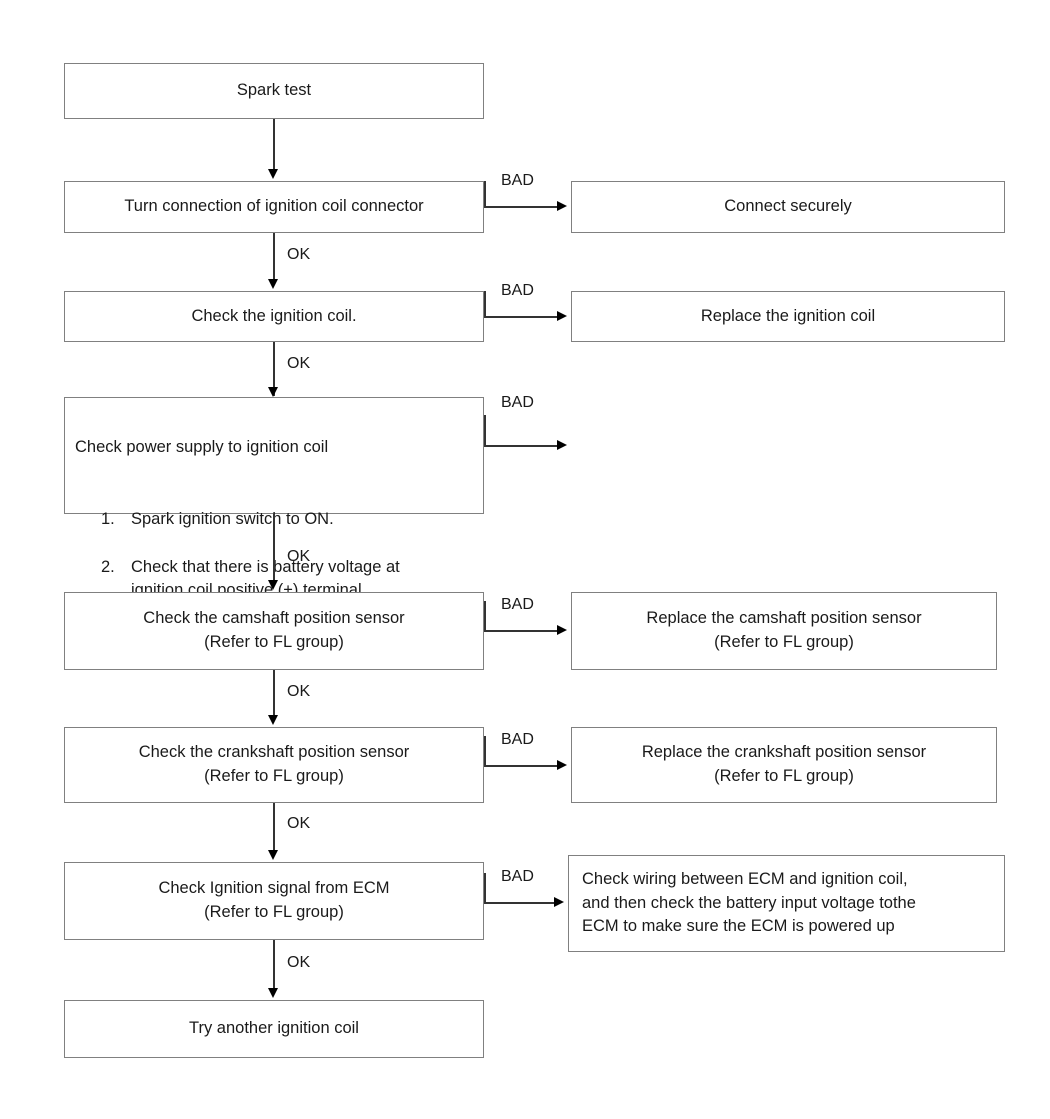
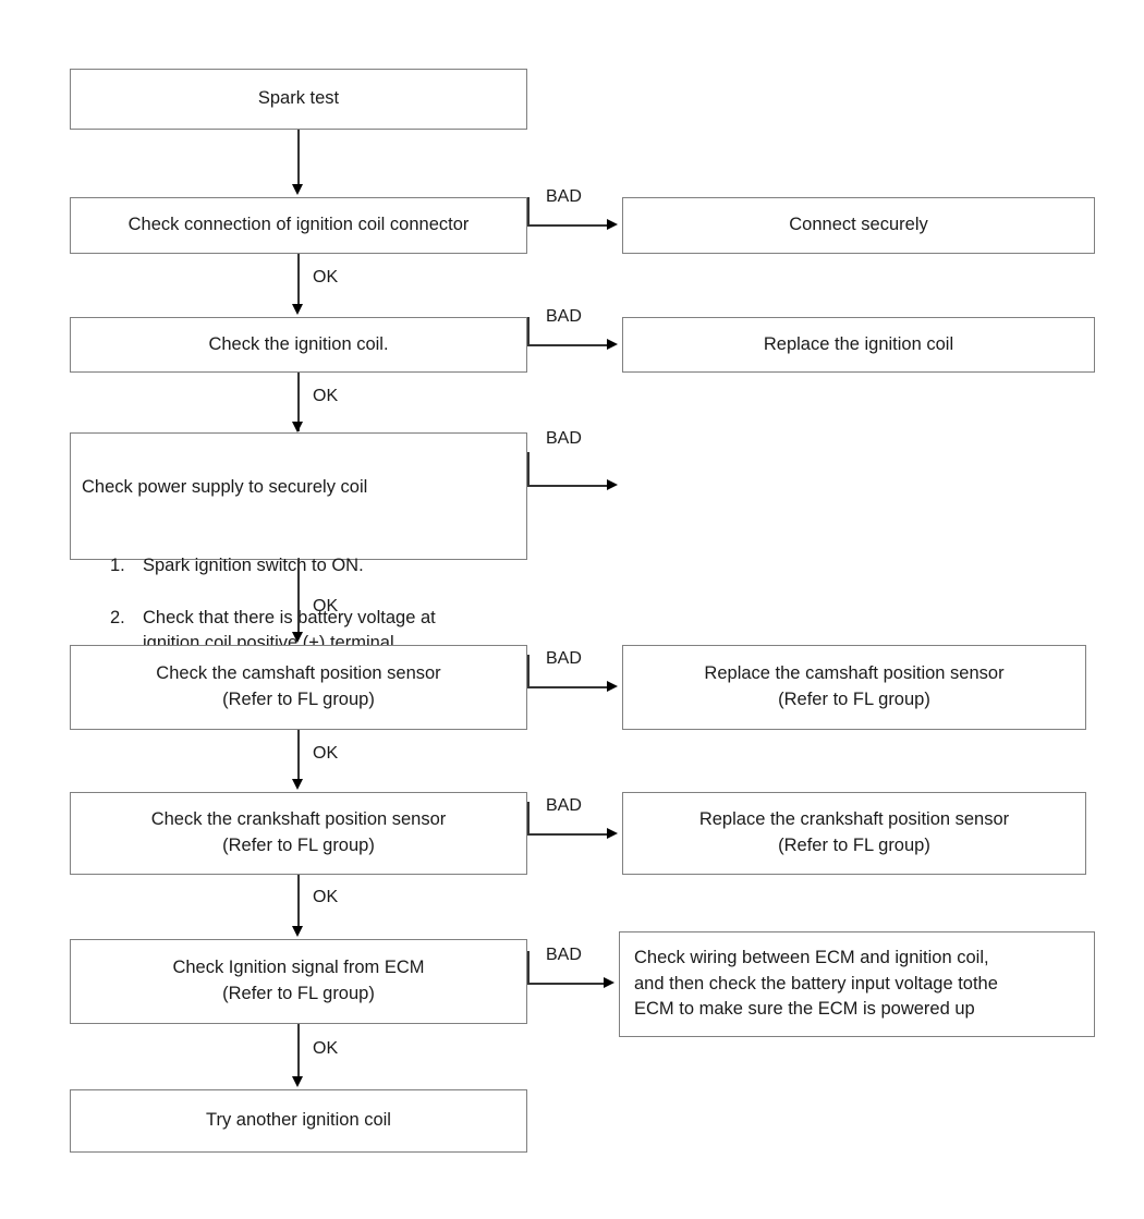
  Spark test
- Turn connection of ignition coil connector
+ Check connection of ignition coil connector
  Check the ignition coil.
- Check power supply to ignition coil
+ Check power supply to securely coil
  1.
  Spark ignition switch to ON.
  2.
  Check that there is battery voltage at
  ignition coil positive (+) terminal.
  Check the camshaft position sensor
  (Refer to FL group)
  Check the crankshaft position sensor
  (Refer to FL group)
  Check Ignition signal from ECM
  (Refer to FL group)
  Try another ignition coil
  Connect securely
  Replace the ignition coil
  Replace the camshaft position sensor
  (Refer to FL group)
  Replace the crankshaft position sensor
  (Refer to FL group)
  Check wiring between ECM and ignition coil,
  and then check the battery input voltage tothe
  ECM to make sure the ECM is powered up
  OK
  OK
  OK
  OK
  OK
  OK
  BAD
  BAD
  BAD
  BAD
  BAD
  BAD
